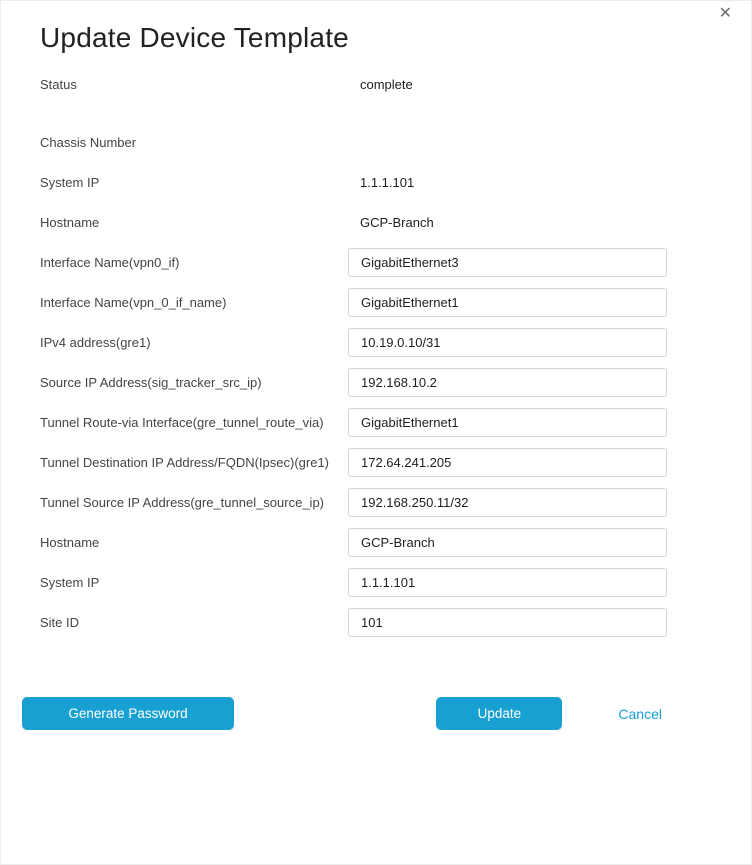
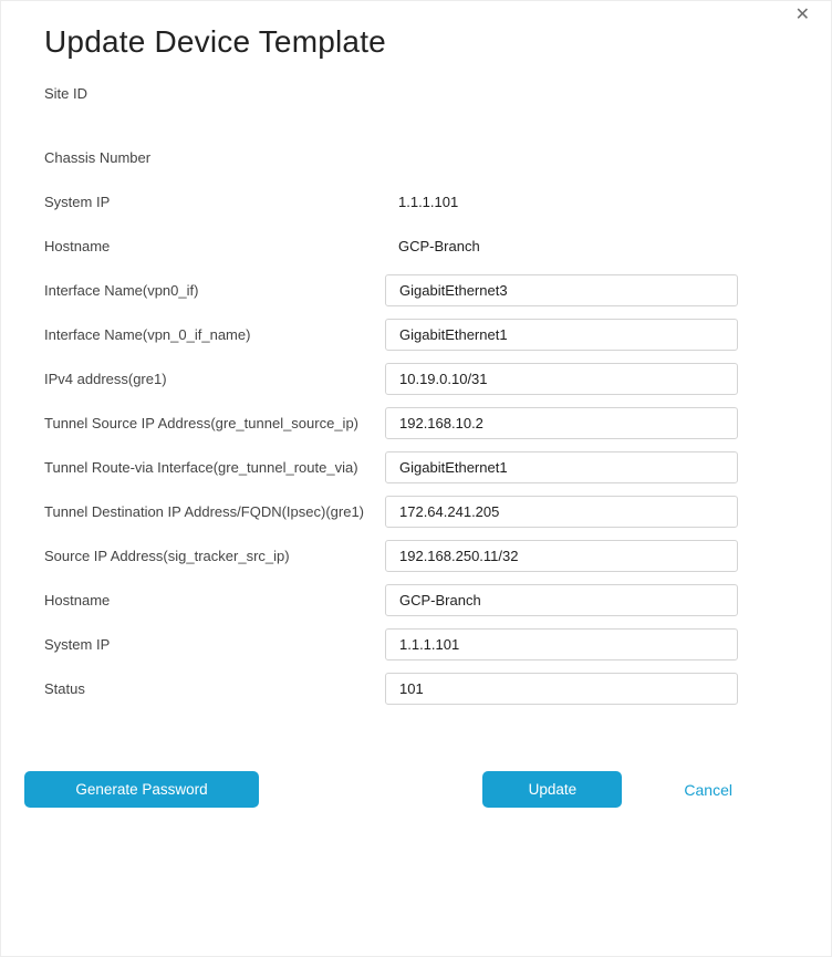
  ✕
  Update Device Template
- Status
+ Site ID
- complete
  Chassis Number
  System IP
  1.1.1.101
  Hostname
  GCP-Branch
  Interface Name(vpn0_if)
  GigabitEthernet3
  Interface Name(vpn_0_if_name)
  GigabitEthernet1
  IPv4 address(gre1)
  10.19.0.10/31
- Source IP Address(sig_tracker_src_ip)
+ Tunnel Source IP Address(gre_tunnel_source_ip)
  192.168.10.2
  Tunnel Route-via Interface(gre_tunnel_route_via)
  GigabitEthernet1
  Tunnel Destination IP Address/FQDN(Ipsec)(gre1)
  172.64.241.205
- Tunnel Source IP Address(gre_tunnel_source_ip)
+ Source IP Address(sig_tracker_src_ip)
  192.168.250.11/32
  Hostname
  GCP-Branch
  System IP
  1.1.1.101
- Site ID
+ Status
  101
  Generate Password
  Update
  Cancel
